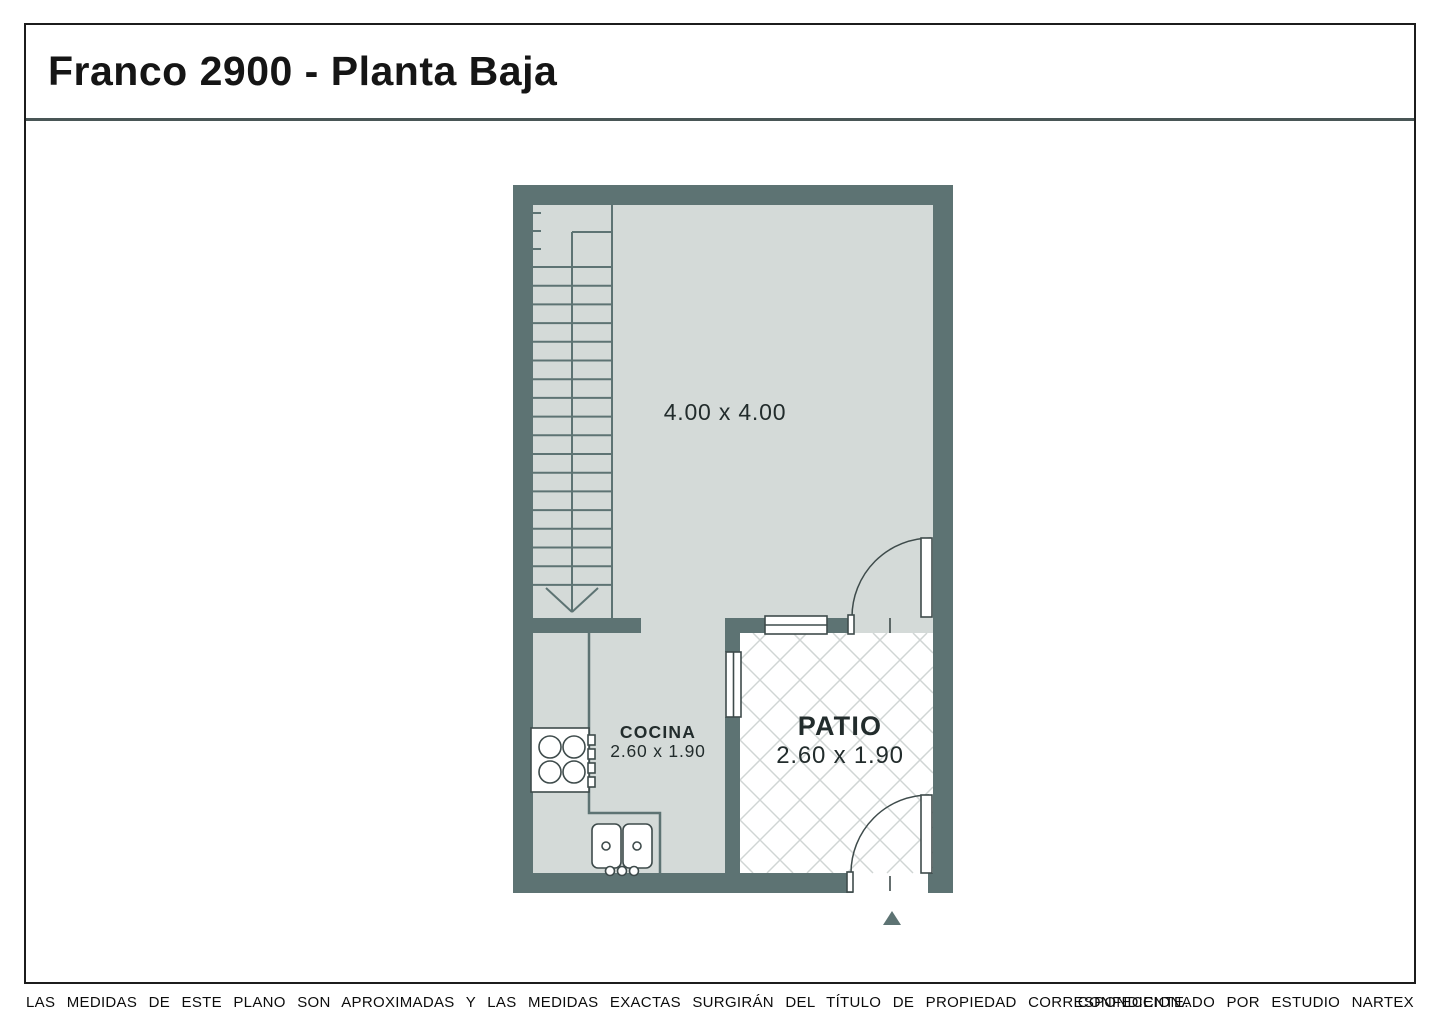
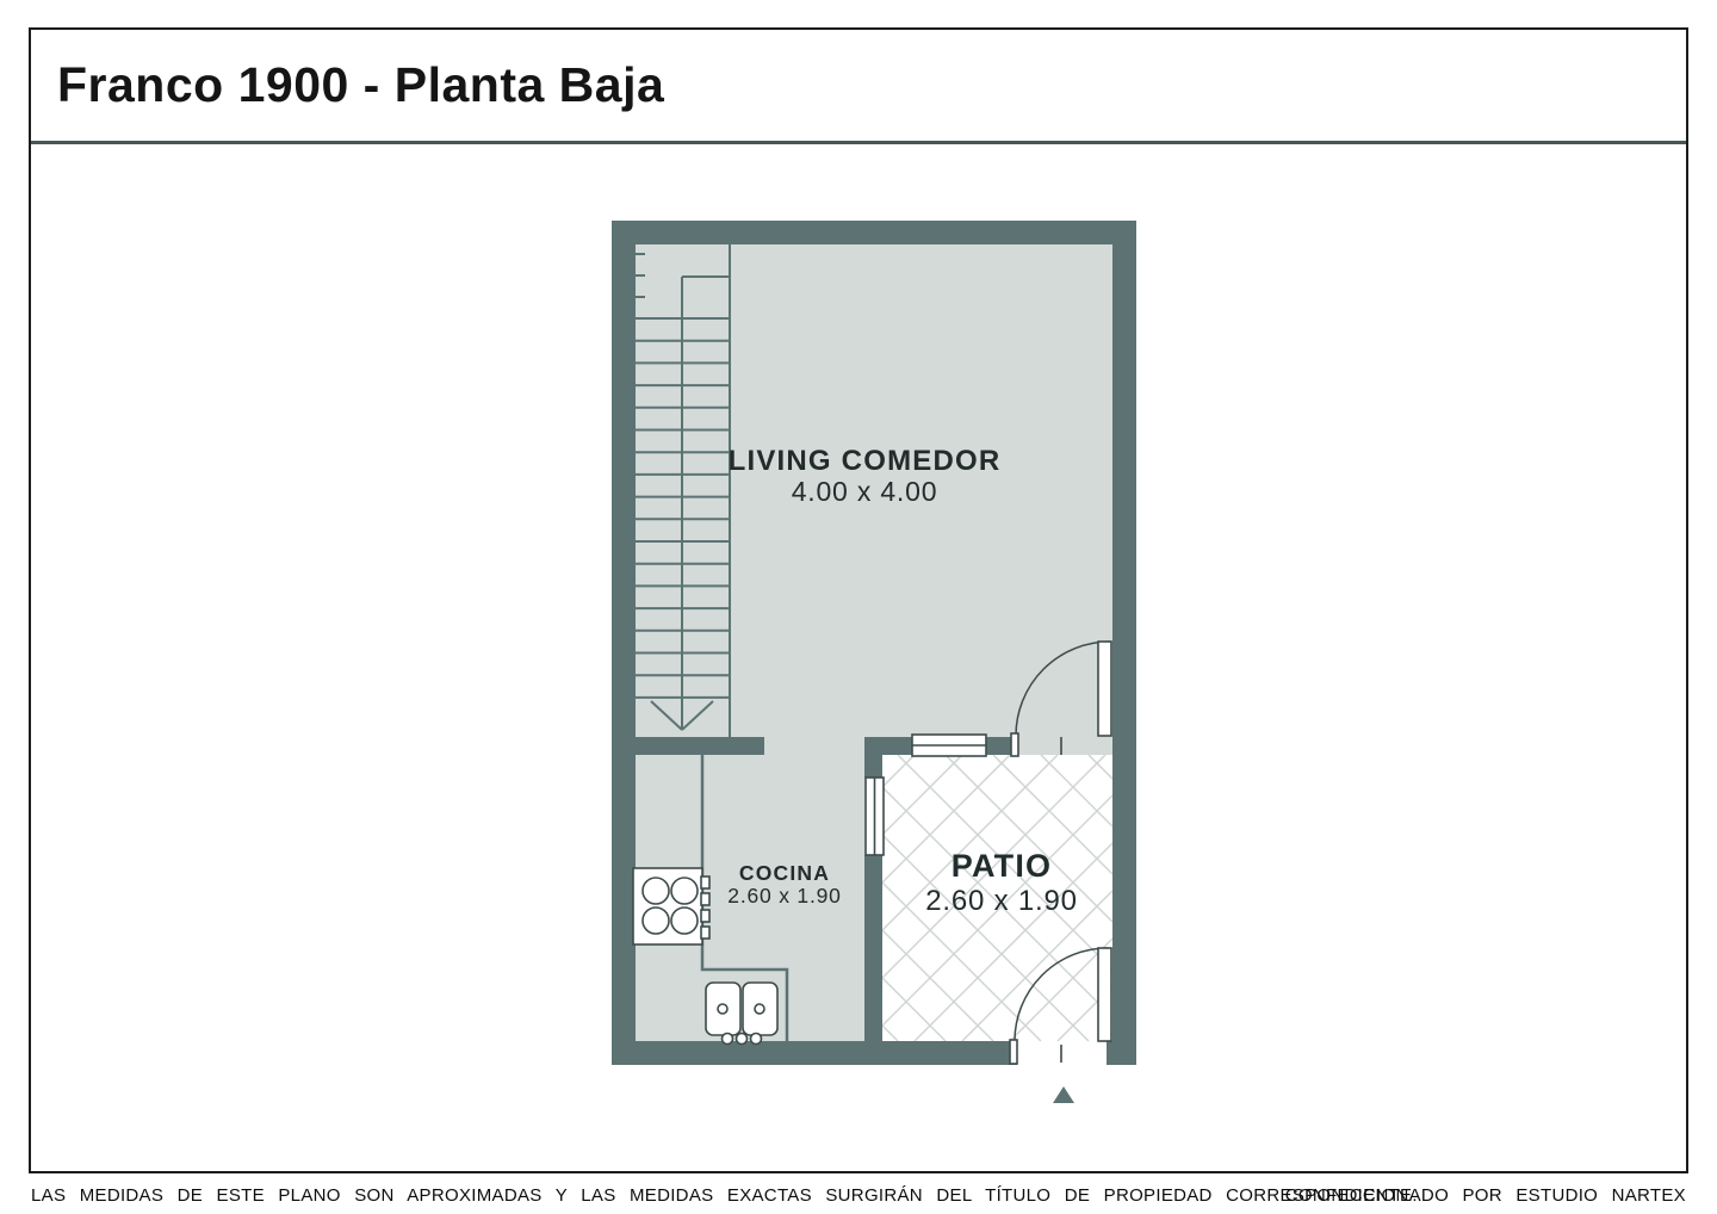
- Franco 2900 - Planta Baja
+ Franco 1900 - Planta Baja
+ LIVING COMEDOR
  4.00 x 4.00
  COCINA
  2.60 x 1.90
  PATIO
  2.60 x 1.90
  LAS MEDIDAS DE ESTE PLANO SON APROXIMADAS Y LAS MEDIDAS EXACTAS SURGIRÁN DEL TÍTULO DE PROPIEDAD CORRESPONDIENTE.
  CONFECCIONADO POR ESTUDIO NARTEX
